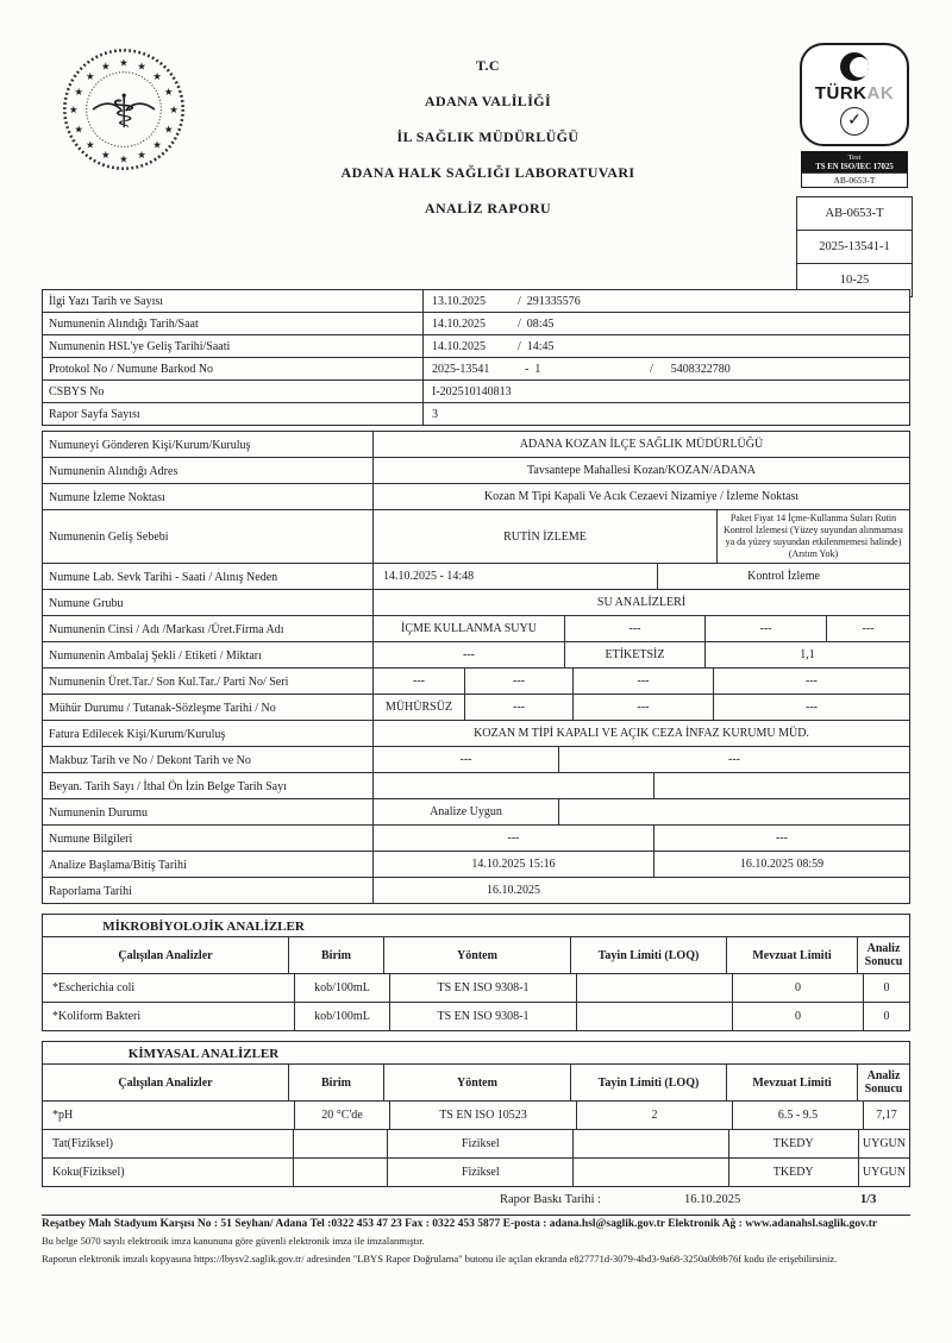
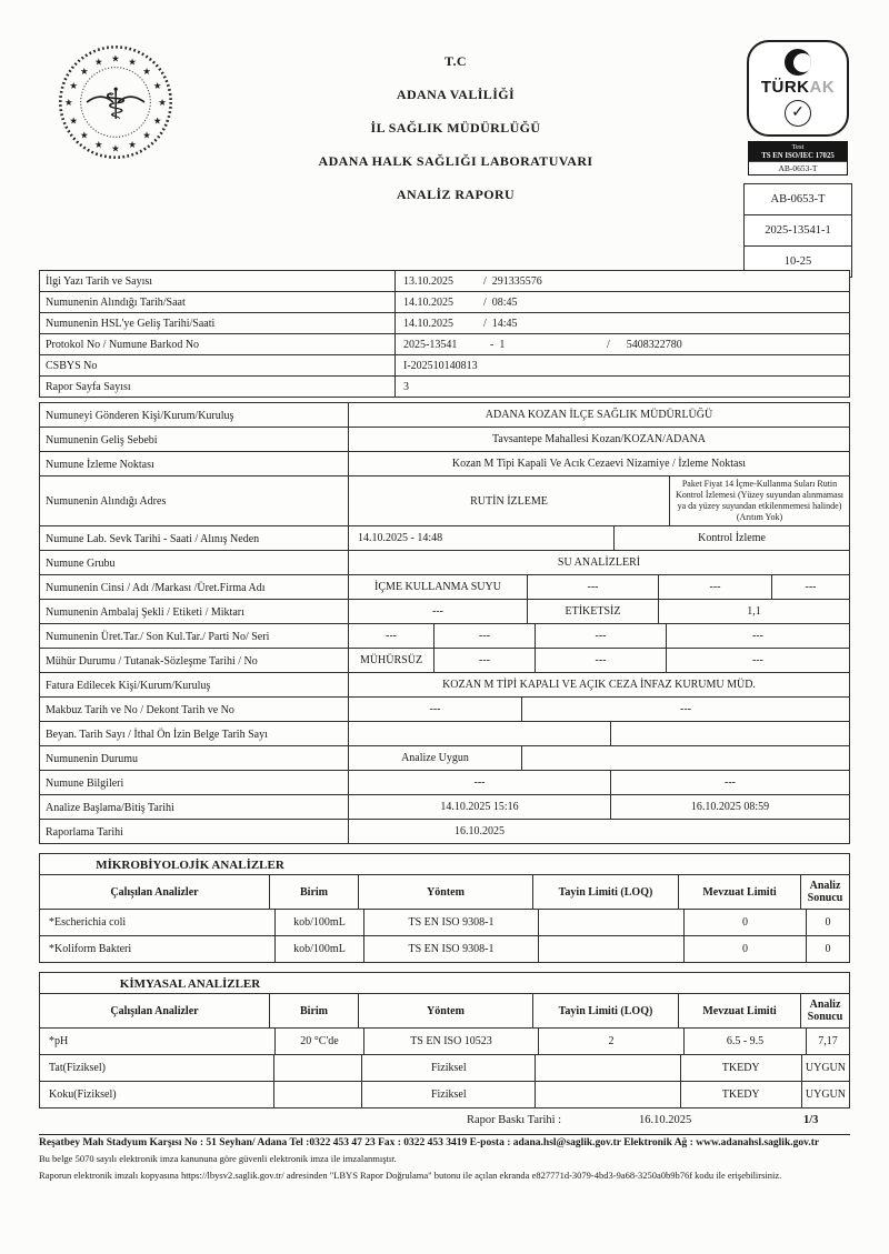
  ★
  ★
  ★
  ★
  ★
  ★
  ★
  ★
  ★
  ★
  ★
  ★
  ★
  ★
  ★
  ★
  ⚕
  T.C
  ADANA VALİLİĞİ
  İL SAĞLIK MÜDÜRLÜĞÜ
  ADANA HALK SAĞLIĞI LABORATUVARI
  ANALİZ RAPORU
  TÜRKAK
  ✓
  AB-0653-T
  AB-0653-T
  2025-13541-1
  10-25
  İlgi Yazı Tarih ve Sayısı
  13.10.2025
  / 291335576
  Numunenin Alındığı Tarih/Saat
  14.10.2025
  / 08:45
  Numunenin HSL'ye Geliş Tarihi/Saati
  14.10.2025
  / 14:45
  Protokol No / Numune Barkod No
  2025-13541
  - 1
  / 5408322780
  CSBYS No
  I-202510140813
  Rapor Sayfa Sayısı
  3
  Numuneyi Gönderen Kişi/Kurum/Kuruluş
  ADANA KOZAN İLÇE SAĞLIK MÜDÜRLÜĞÜ
- Numunenin Alındığı Adres
+ Numunenin Geliş Sebebi
  Tavsantepe Mahallesi Kozan/KOZAN/ADANA
  Numune İzleme Noktası
  Kozan M Tipi Kapali Ve Acık Cezaevi Nizamiye / İzleme Noktası
- Numunenin Geliş Sebebi
+ Numunenin Alındığı Adres
  RUTİN İZLEME
  Paket Fiyat 14 İçme-Kullanma Suları Rutin Kontrol İzlemesi (Yüzey suyundan alınmaması ya da yüzey suyundan etkilenmemesi halinde) (Arıtım Yok)
  Numune Lab. Sevk Tarihi - Saati / Alınış Neden
  14.10.2025 - 14:48
  Kontrol İzleme
  Numune Grubu
  SU ANALİZLERİ
  Numunenin Cinsi / Adı /Markası /Üret.Firma Adı
  İÇME KULLANMA SUYU
  ---
  ---
  ---
  Numunenin Ambalaj Şekli / Etiketi / Miktarı
  ---
  ETİKETSİZ
  1,1
  Numunenin Üret.Tar./ Son Kul.Tar./ Parti No/ Seri
  ---
  ---
  ---
  ---
  Mühür Durumu / Tutanak-Sözleşme Tarihi / No
  MÜHÜRSÜZ
  ---
  ---
  ---
  Fatura Edilecek Kişi/Kurum/Kuruluş
  KOZAN M TİPİ KAPALI VE AÇIK CEZA İNFAZ KURUMU MÜD.
  Makbuz Tarih ve No / Dekont Tarih ve No
  ---
  ---
  Beyan. Tarih Sayı / İthal Ön İzin Belge Tarih Sayı
  Numunenin Durumu
  Analize Uygun
  Numune Bilgileri
  ---
  ---
  Analize Başlama/Bitiş Tarihi
  14.10.2025 15:16
  16.10.2025 08:59
  Raporlama Tarihi
  16.10.2025
  MİKROBİYOLOJİK ANALİZLER
  Çalışılan Analizler
  Birim
  Yöntem
  Tayin Limiti (LOQ)
  Mevzuat Limiti
  Analiz Sonucu
  *Escherichia coli
  kob/100mL
  TS EN ISO 9308-1
  0
  0
  *Koliform Bakteri
  kob/100mL
  TS EN ISO 9308-1
  0
  0
  KİMYASAL ANALİZLER
  Çalışılan Analizler
  Birim
  Yöntem
  Tayin Limiti (LOQ)
  Mevzuat Limiti
  Analiz Sonucu
  *pH
  20 °C'de
  TS EN ISO 10523
  2
  6.5 - 9.5
  7,17
  Tat(Fiziksel)
  Fiziksel
  TKEDY
  UYGUN
  Koku(Fiziksel)
  Fiziksel
  TKEDY
  UYGUN
  Rapor Baskı Tarihi :
  16.10.2025
  1/3
- Reşatbey Mah Stadyum Karşısı No : 51 Seyhan/ Adana Tel :0322 453 47 23 Fax : 0322 453 5877 E-posta : adana.hsl@saglik.gov.tr Elektronik Ağ : www.adanahsl.saglik.gov.tr
+ Reşatbey Mah Stadyum Karşısı No : 51 Seyhan/ Adana Tel :0322 453 47 23 Fax : 0322 453 3419 E-posta : adana.hsl@saglik.gov.tr Elektronik Ağ : www.adanahsl.saglik.gov.tr
  Bu belge 5070 sayılı elektronik imza kanununa göre güvenli elektronik imza ile imzalanmıştır.
  Raporun elektronik imzalı kopyasına https://lbysv2.saglik.gov.tr/ adresinden "LBYS Rapor Doğrulama" butonu ile açılan ekranda e827771d-3079-4bd3-9a68-3250a0b9b76f kodu ile erişebilirsiniz.
